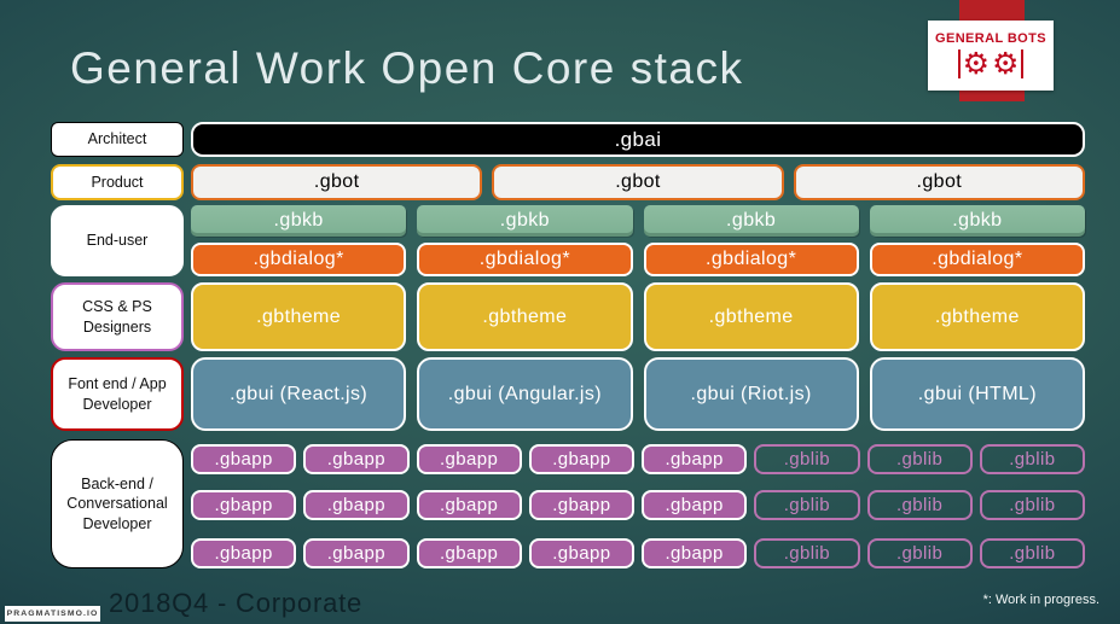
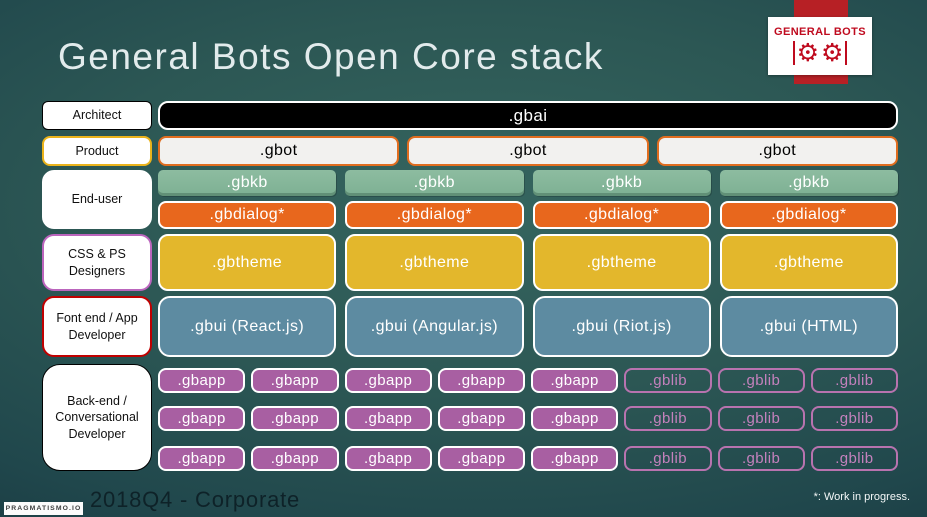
- General Work Open Core stack
+ General Bots Open Core stack
  GENERAL BOTS
  ⚙
  ⚙
  Architect
  Product
  End-user
  CSS & PS
  Designers
  Font end / App
  Developer
  Back-end /
  Conversational
  Developer
  .gbai
  .gbot
  .gbot
  .gbot
  .gbkb
  .gbkb
  .gbkb
  .gbkb
  .gbdialog*
  .gbdialog*
  .gbdialog*
  .gbdialog*
  .gbtheme
  .gbtheme
  .gbtheme
  .gbtheme
  .gbui (React.js)
  .gbui (Angular.js)
  .gbui (Riot.js)
  .gbui (HTML)
  .gbapp
  .gbapp
  .gbapp
  .gbapp
  .gbapp
  .gblib
  .gblib
  .gblib
  .gbapp
  .gbapp
  .gbapp
  .gbapp
  .gbapp
  .gblib
  .gblib
  .gblib
  .gbapp
  .gbapp
  .gbapp
  .gbapp
  .gbapp
  .gblib
  .gblib
  .gblib
  2018Q4 - Corporate
  *: Work in progress.
